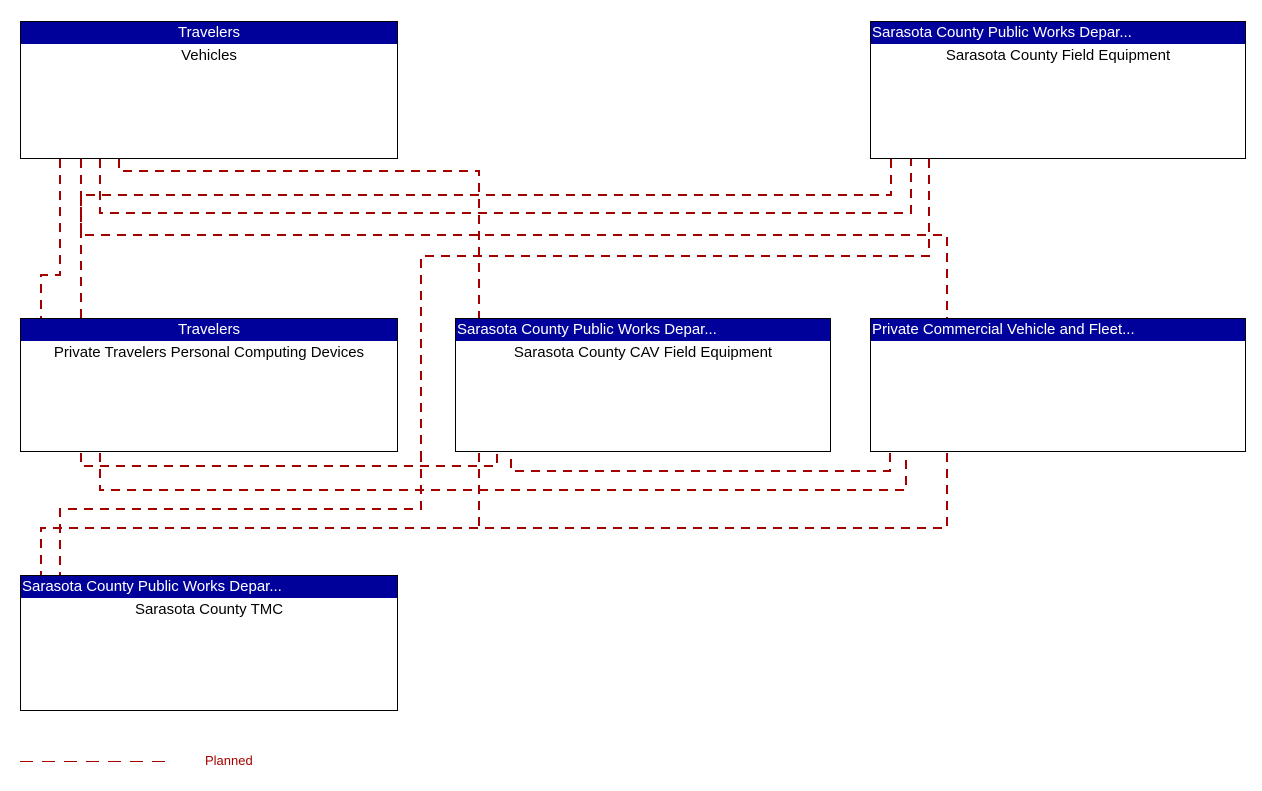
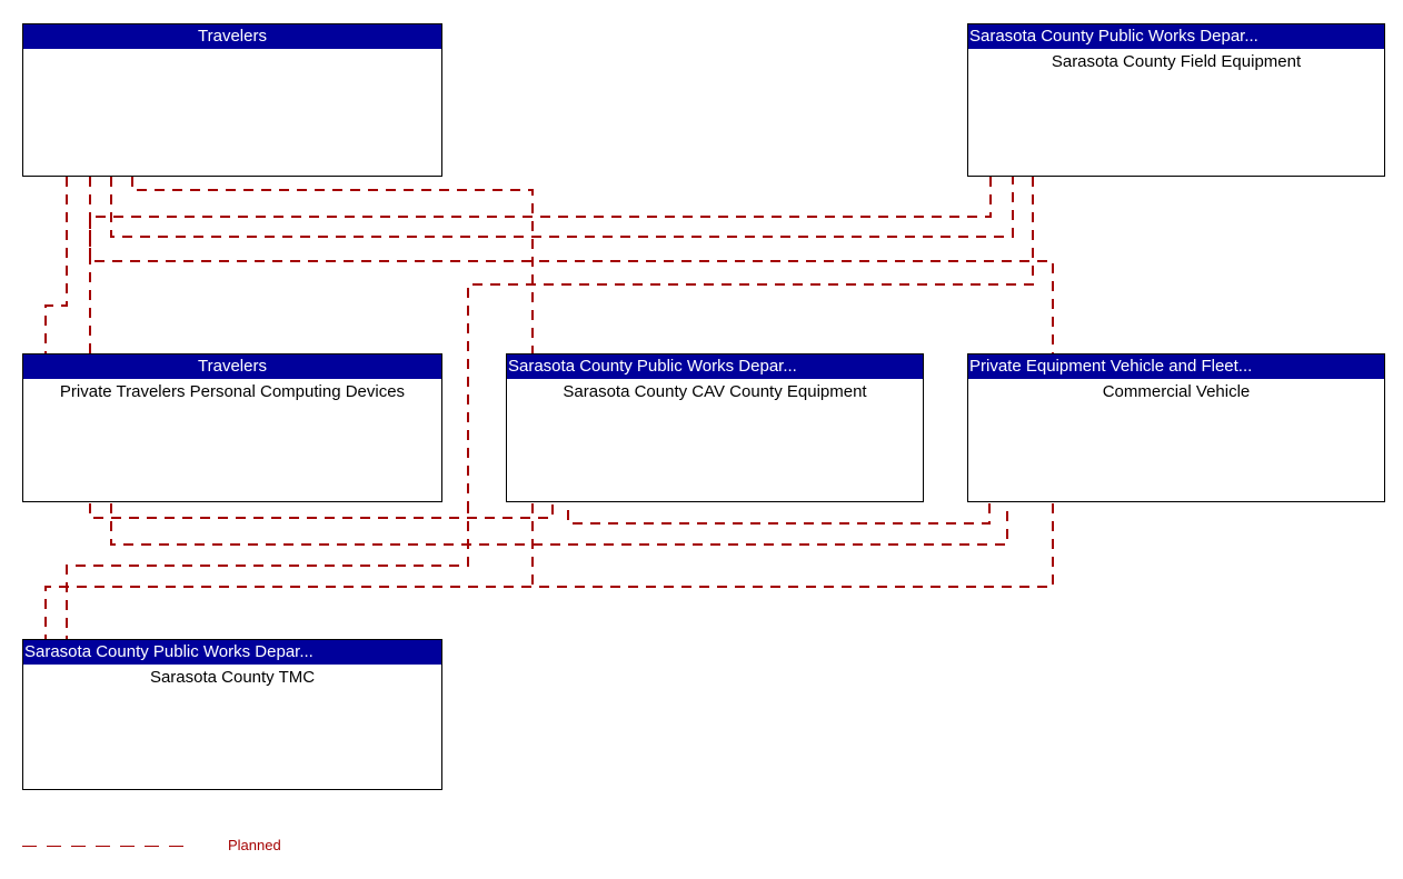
  Travelers
- Vehicles
  Sarasota County Public Works Depar...
  Sarasota County Field Equipment
  Travelers
  Private Travelers Personal Computing Devices
  Sarasota County Public Works Depar...
- Sarasota County CAV Field Equipment
+ Sarasota County CAV County Equipment
- Private Commercial Vehicle and Fleet...
+ Private Equipment Vehicle and Fleet...
+ Commercial Vehicle
  Sarasota County Public Works Depar...
  Sarasota County TMC
  Planned
